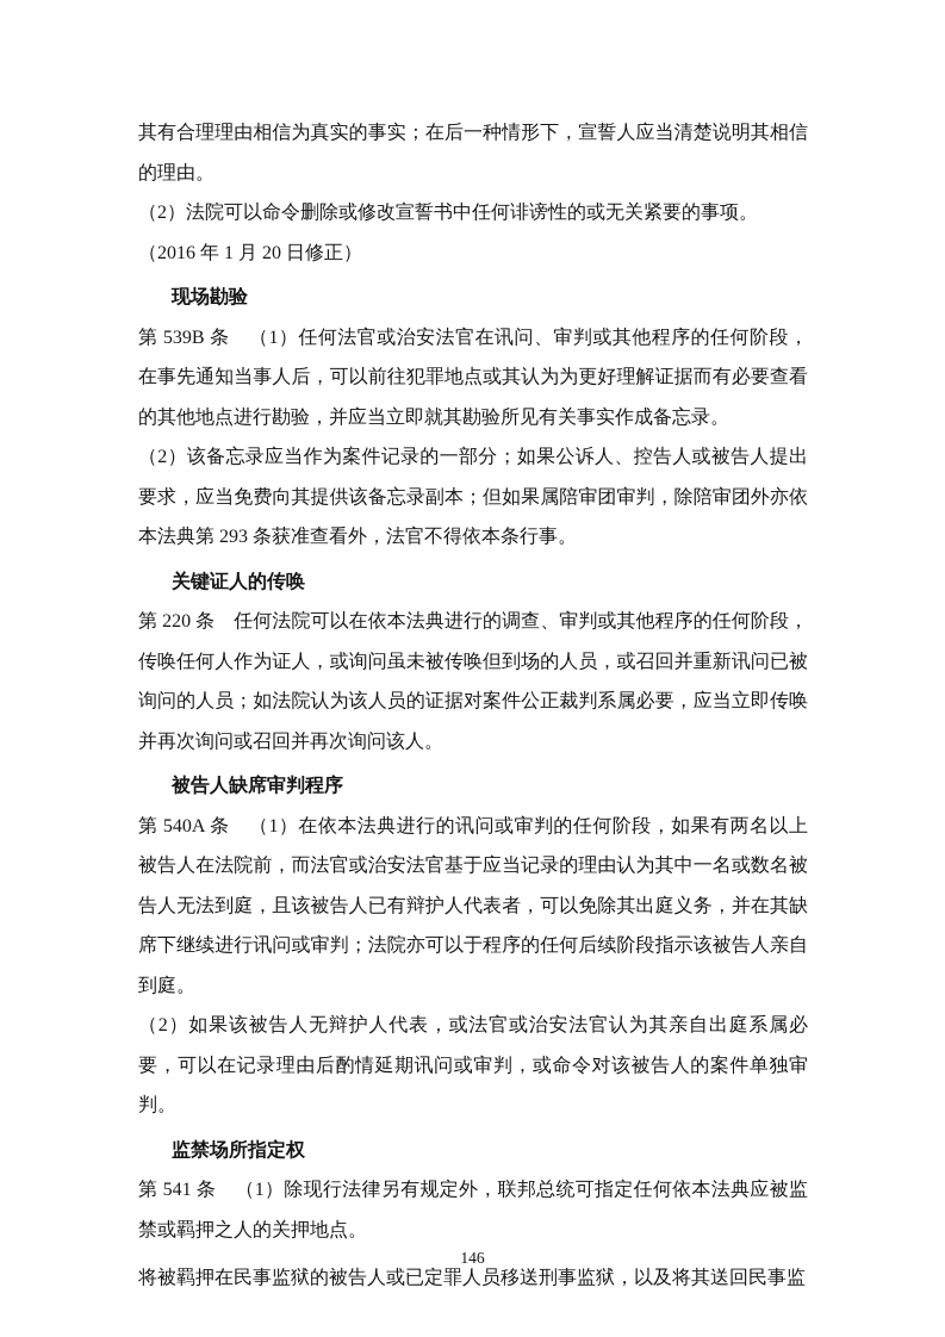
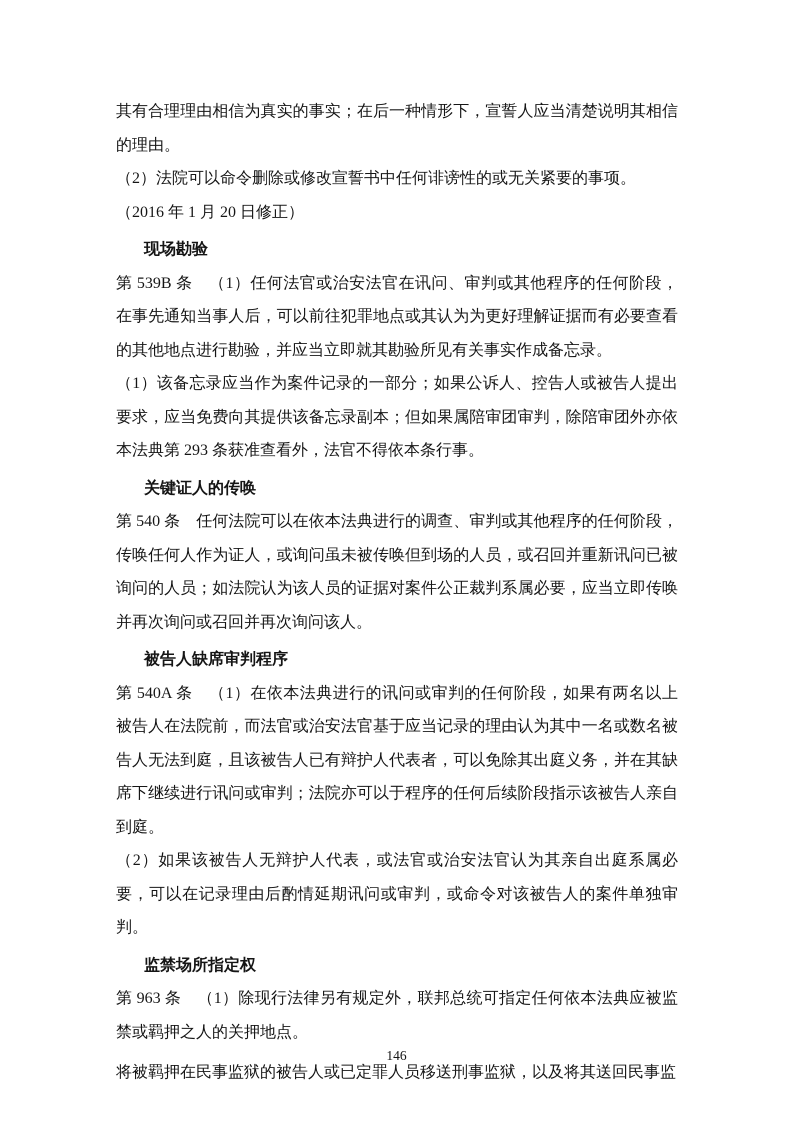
  其有合理理由相信为真实的事实；在后一种情形下，宣誓人应当清楚说明其相信的理由。
  （2）法院可以命令删除或修改宣誓书中任何诽谤性的或无关紧要的事项。
  （2016 年 1 月 20 日修正）
  现场勘验
  第 539B 条 （1）任何法官或治安法官在讯问、审判或其他程序的任何阶段，在事先通知当事人后，可以前往犯罪地点或其认为为更好理解证据而有必要查看的其他地点进行勘验，并应当立即就其勘验所见有关事实作成备忘录。
- （2）该备忘录应当作为案件记录的一部分；如果公诉人、控告人或被告人提出要求，应当免费向其提供该备忘录副本；但如果属陪审团审判，除陪审团外亦依本法典第 293 条获准查看外，法官不得依本条行事。
+ （1）该备忘录应当作为案件记录的一部分；如果公诉人、控告人或被告人提出要求，应当免费向其提供该备忘录副本；但如果属陪审团审判，除陪审团外亦依本法典第 293 条获准查看外，法官不得依本条行事。
  关键证人的传唤
- 第 220 条 任何法院可以在依本法典进行的调查、审判或其他程序的任何阶段，传唤任何人作为证人，或询问虽未被传唤但到场的人员，或召回并重新讯问已被询问的人员；如法院认为该人员的证据对案件公正裁判系属必要，应当立即传唤并再次询问或召回并再次询问该人。
+ 第 540 条 任何法院可以在依本法典进行的调查、审判或其他程序的任何阶段，传唤任何人作为证人，或询问虽未被传唤但到场的人员，或召回并重新讯问已被询问的人员；如法院认为该人员的证据对案件公正裁判系属必要，应当立即传唤并再次询问或召回并再次询问该人。
  被告人缺席审判程序
  第 540A 条 （1）在依本法典进行的讯问或审判的任何阶段，如果有两名以上被告人在法院前，而法官或治安法官基于应当记录的理由认为其中一名或数名被告人无法到庭，且该被告人已有辩护人代表者，可以免除其出庭义务，并在其缺席下继续进行讯问或审判；法院亦可以于程序的任何后续阶段指示该被告人亲自到庭。
  （2）如果该被告人无辩护人代表，或法官或治安法官认为其亲自出庭系属必要，可以在记录理由后酌情延期讯问或审判，或命令对该被告人的案件单独审判。
  监禁场所指定权
- 第 541 条 （1）除现行法律另有规定外，联邦总统可指定任何依本法典应被监禁或羁押之人的关押地点。
+ 第 963 条 （1）除现行法律另有规定外，联邦总统可指定任何依本法典应被监禁或羁押之人的关押地点。
  将被羁押在民事监狱的被告人或已定罪人员移送刑事监狱，以及将其送回民事监
  146
